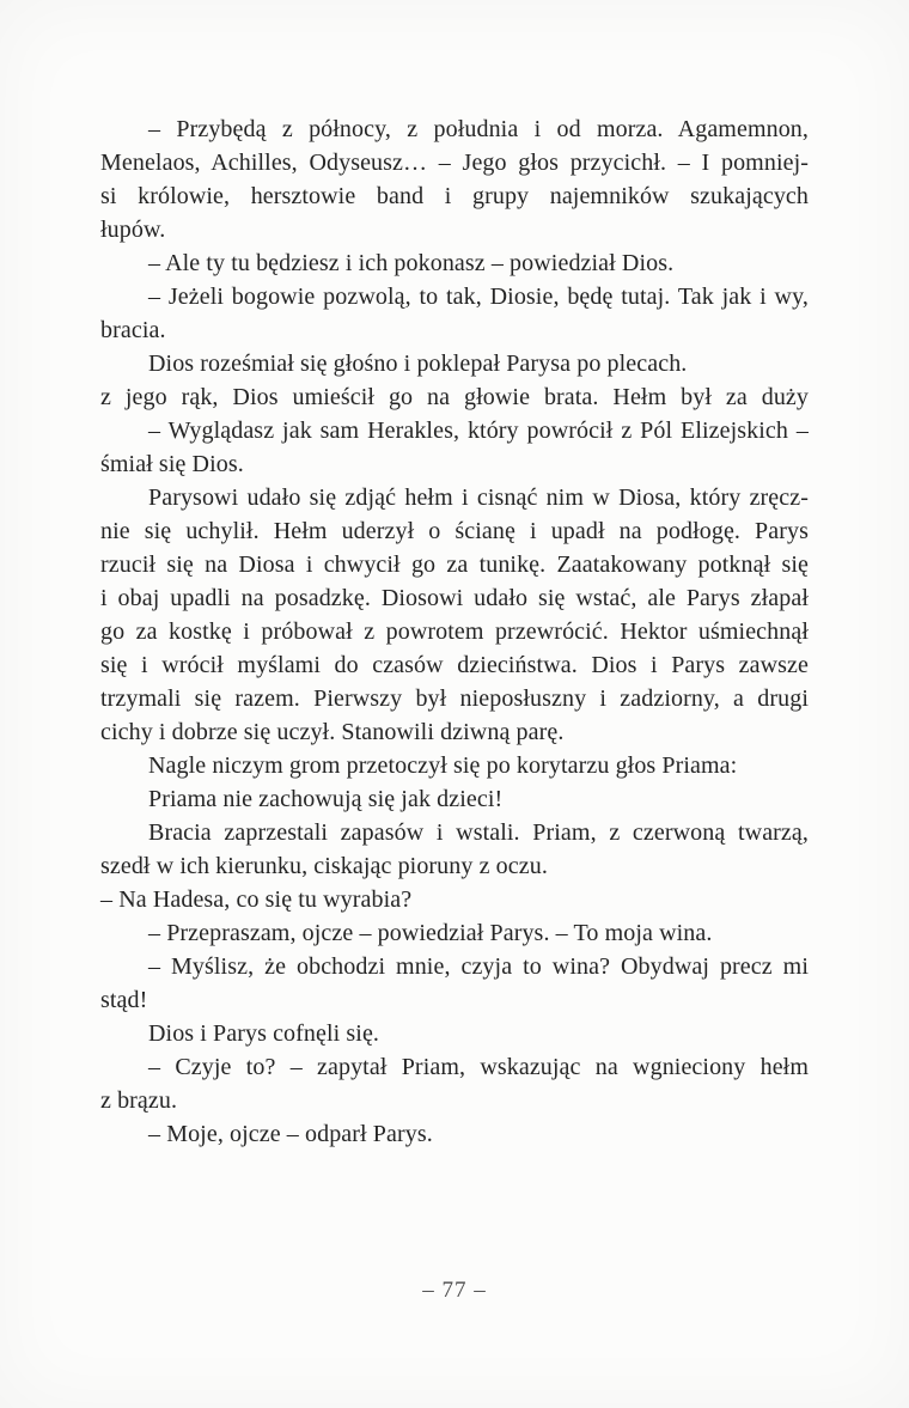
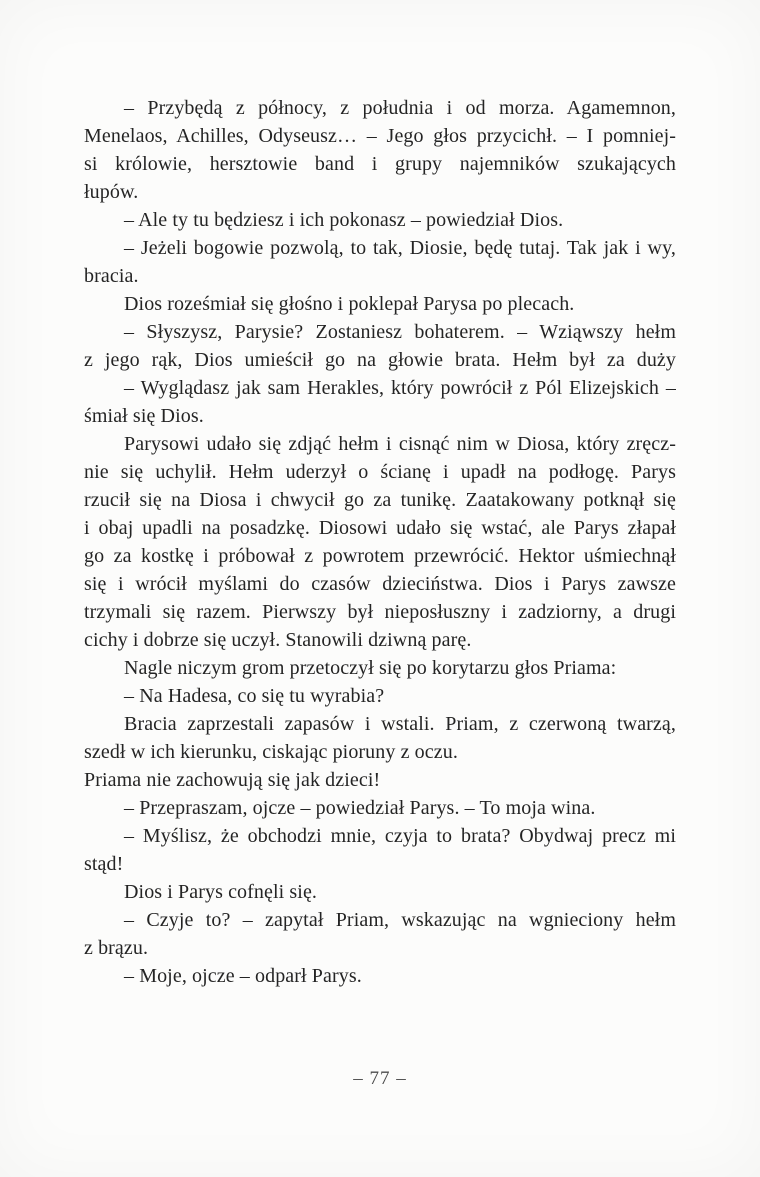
  – Przybędą z północy, z południa i od morza. Agamemnon,
  Menelaos, Achilles, Odyseusz… – Jego głos przycichł. – I pomniej-
  si królowie, hersztowie band i grupy najemników szukających
  łupów.
  – Ale ty tu będziesz i ich pokonasz – powiedział Dios.
  – Jeżeli bogowie pozwolą, to tak, Diosie, będę tutaj. Tak jak i wy,
  bracia.
  Dios roześmiał się głośno i poklepał Parysa po plecach.
+ – Słyszysz, Parysie? Zostaniesz bohaterem. – Wziąwszy hełm
  z jego rąk, Dios umieścił go na głowie brata. Hełm był za duży
  – Wyglądasz jak sam Herakles, który powrócił z Pól Elizejskich –
  śmiał się Dios.
  Parysowi udało się zdjąć hełm i cisnąć nim w Diosa, który zręcz-
  nie się uchylił. Hełm uderzył o ścianę i upadł na podłogę. Parys
  rzucił się na Diosa i chwycił go za tunikę. Zaatakowany potknął się
  i obaj upadli na posadzkę. Diosowi udało się wstać, ale Parys złapał
  go za kostkę i próbował z powrotem przewrócić. Hektor uśmiechnął
  się i wrócił myślami do czasów dzieciństwa. Dios i Parys zawsze
  trzymali się razem. Pierwszy był nieposłuszny i zadziorny, a drugi
  cichy i dobrze się uczył. Stanowili dziwną parę.
  Nagle niczym grom przetoczył się po korytarzu głos Priama:
- Priama nie zachowują się jak dzieci!
+ – Na Hadesa, co się tu wyrabia?
  Bracia zaprzestali zapasów i wstali. Priam, z czerwoną twarzą,
  szedł w ich kierunku, ciskając pioruny z oczu.
- – Na Hadesa, co się tu wyrabia?
+ Priama nie zachowują się jak dzieci!
  – Przepraszam, ojcze – powiedział Parys. – To moja wina.
- – Myślisz, że obchodzi mnie, czyja to wina? Obydwaj precz mi
+ – Myślisz, że obchodzi mnie, czyja to brata? Obydwaj precz mi
  stąd!
  Dios i Parys cofnęli się.
  – Czyje to? – zapytał Priam, wskazując na wgnieciony hełm
  z brązu.
  – Moje, ojcze – odparł Parys.
  – 77 –
